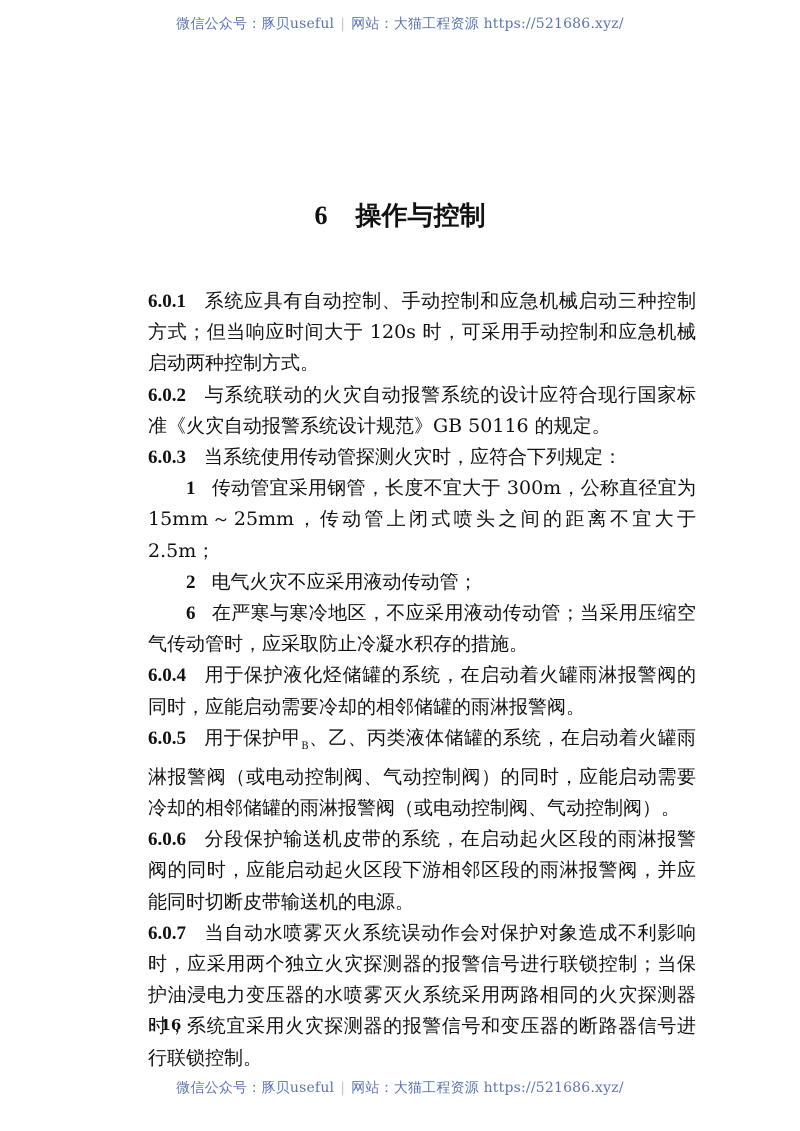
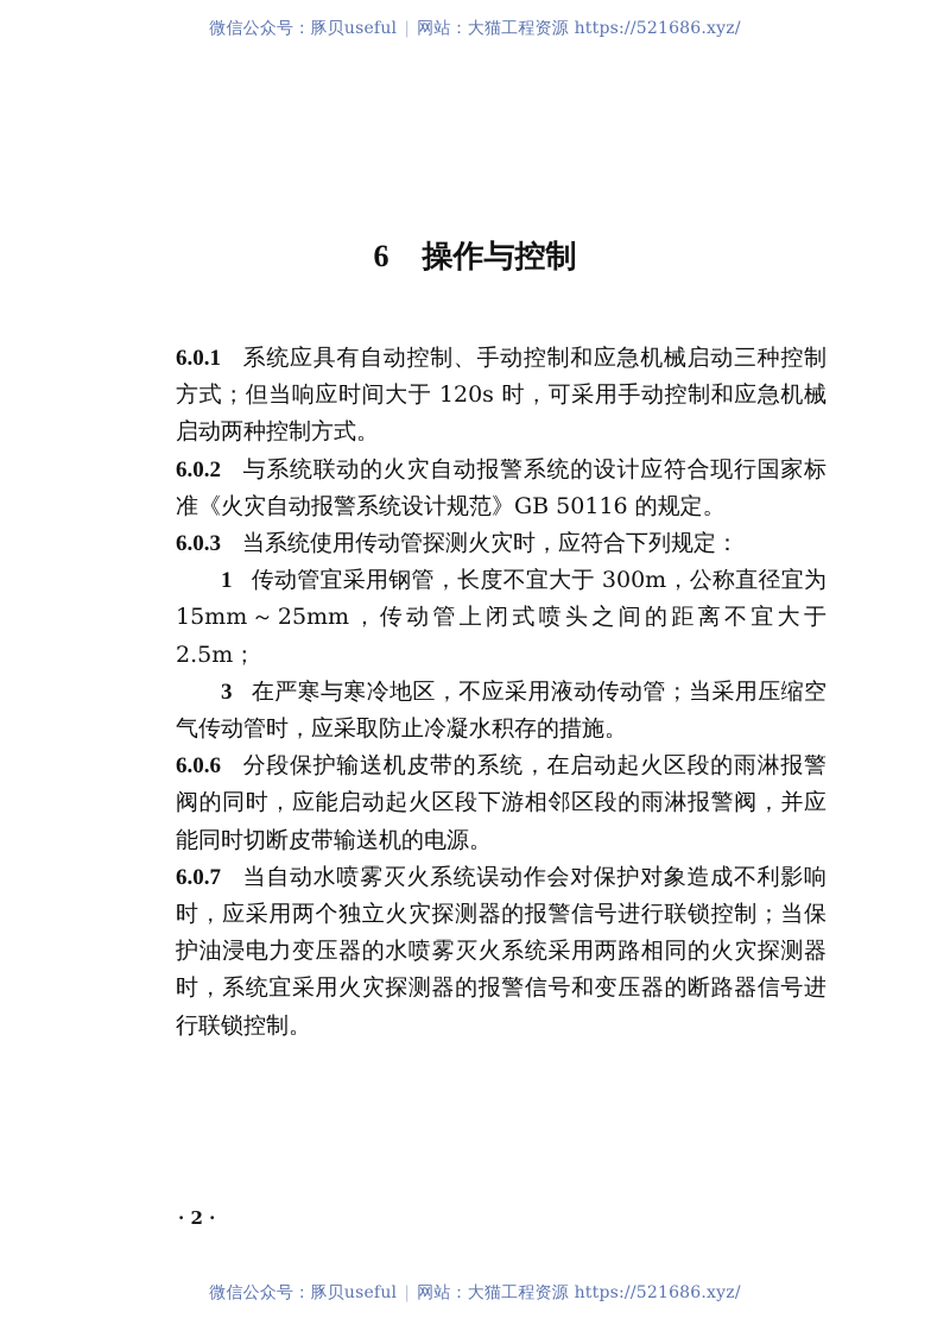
  微信公众号：豚贝useful | 网站：大猫工程资源 https://521686.xyz/
  6 操作与控制
  6.0.1 系统应具有自动控制、手动控制和应急机械启动三种控制方式；但当响应时间大于 120s 时，可采用手动控制和应急机械启动两种控制方式。
  6.0.2 与系统联动的火灾自动报警系统的设计应符合现行国家标准《火灾自动报警系统设计规范》GB 50116 的规定。
  6.0.3 当系统使用传动管探测火灾时，应符合下列规定：
  1 传动管宜采用钢管，长度不宜大于 300m，公称直径宜为15mm～25mm，传动管上闭式喷头之间的距离不宜大于 2.5m；
- 2 电气火灾不应采用液动传动管；
- 6 在严寒与寒冷地区，不应采用液动传动管；当采用压缩空气传动管时，应采取防止冷凝水积存的措施。
+ 3 在严寒与寒冷地区，不应采用液动传动管；当采用压缩空气传动管时，应采取防止冷凝水积存的措施。
- 6.0.4 用于保护液化烃储罐的系统，在启动着火罐雨淋报警阀的同时，应能启动需要冷却的相邻储罐的雨淋报警阀。
- 6.0.5 用于保护甲B、乙、丙类液体储罐的系统，在启动着火罐雨淋报警阀（或电动控制阀、气动控制阀）的同时，应能启动需要冷却的相邻储罐的雨淋报警阀（或电动控制阀、气动控制阀）。
  6.0.6 分段保护输送机皮带的系统，在启动起火区段的雨淋报警阀的同时，应能启动起火区段下游相邻区段的雨淋报警阀，并应能同时切断皮带输送机的电源。
  6.0.7 当自动水喷雾灭火系统误动作会对保护对象造成不利影响时，应采用两个独立火灾探测器的报警信号进行联锁控制；当保护油浸电力变压器的水喷雾灭火系统采用两路相同的火灾探测器时，系统宜采用火灾探测器的报警信号和变压器的断路器信号进行联锁控制。
- · 16 ·
+ · 2 ·
  微信公众号：豚贝useful | 网站：大猫工程资源 https://521686.xyz/
